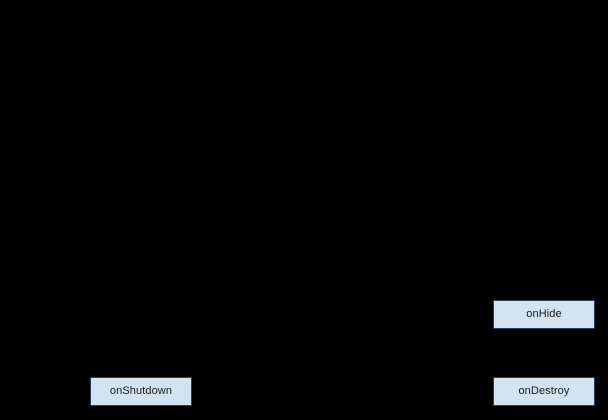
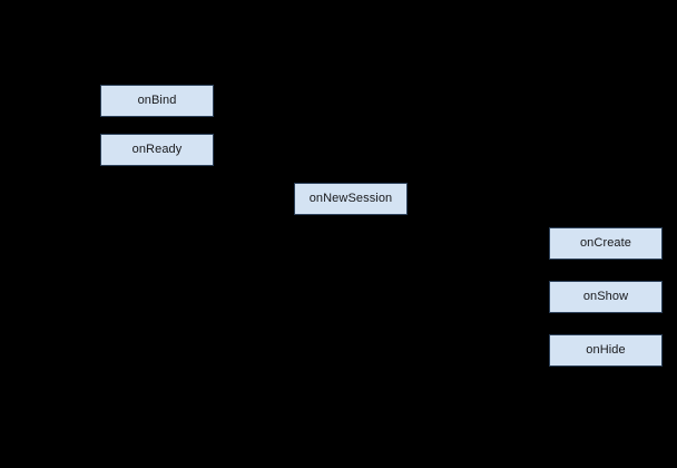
+ onBind
+ onReady
+ onNewSession
+ onCreate
+ onShow
  onHide
- onShutdown
- onDestroy
